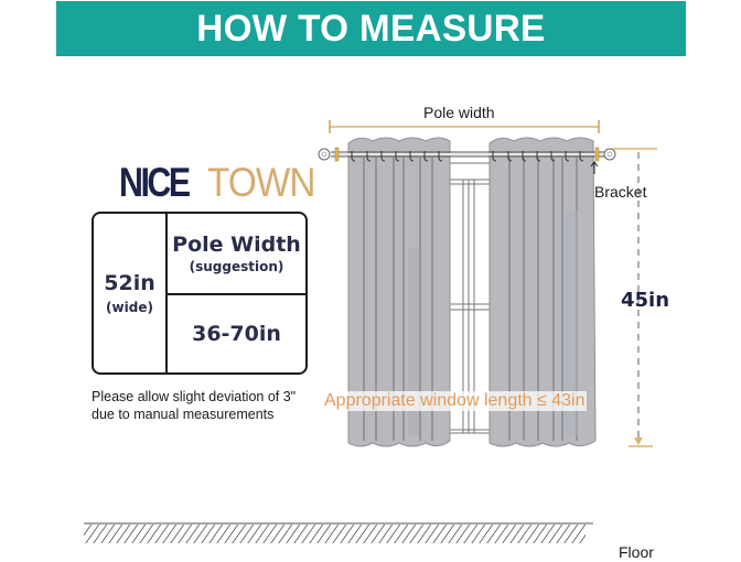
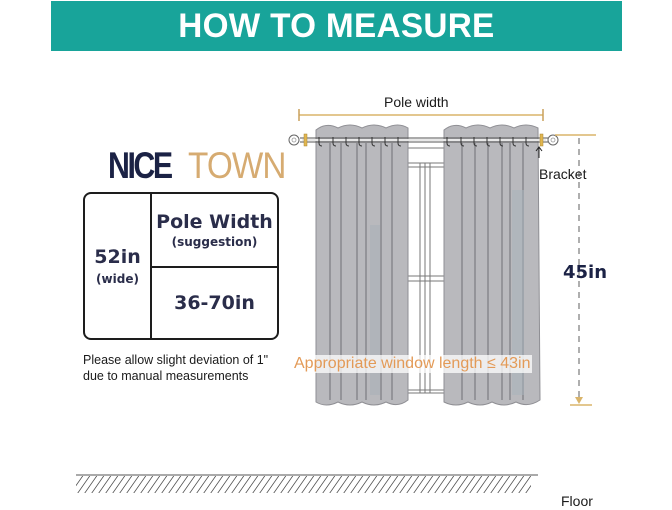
  HOW TO MEASURE
  NICE
  TOWN
  52in
  (wide)
  Pole Width
  (suggestion)
  36-70in
- Please allow slight deviation of 3"
+ Please allow slight deviation of 1"
  due to manual measurements
  Pole width
  Bracket
  45in
  Appropriate window length ≤ 43in
  Floor
